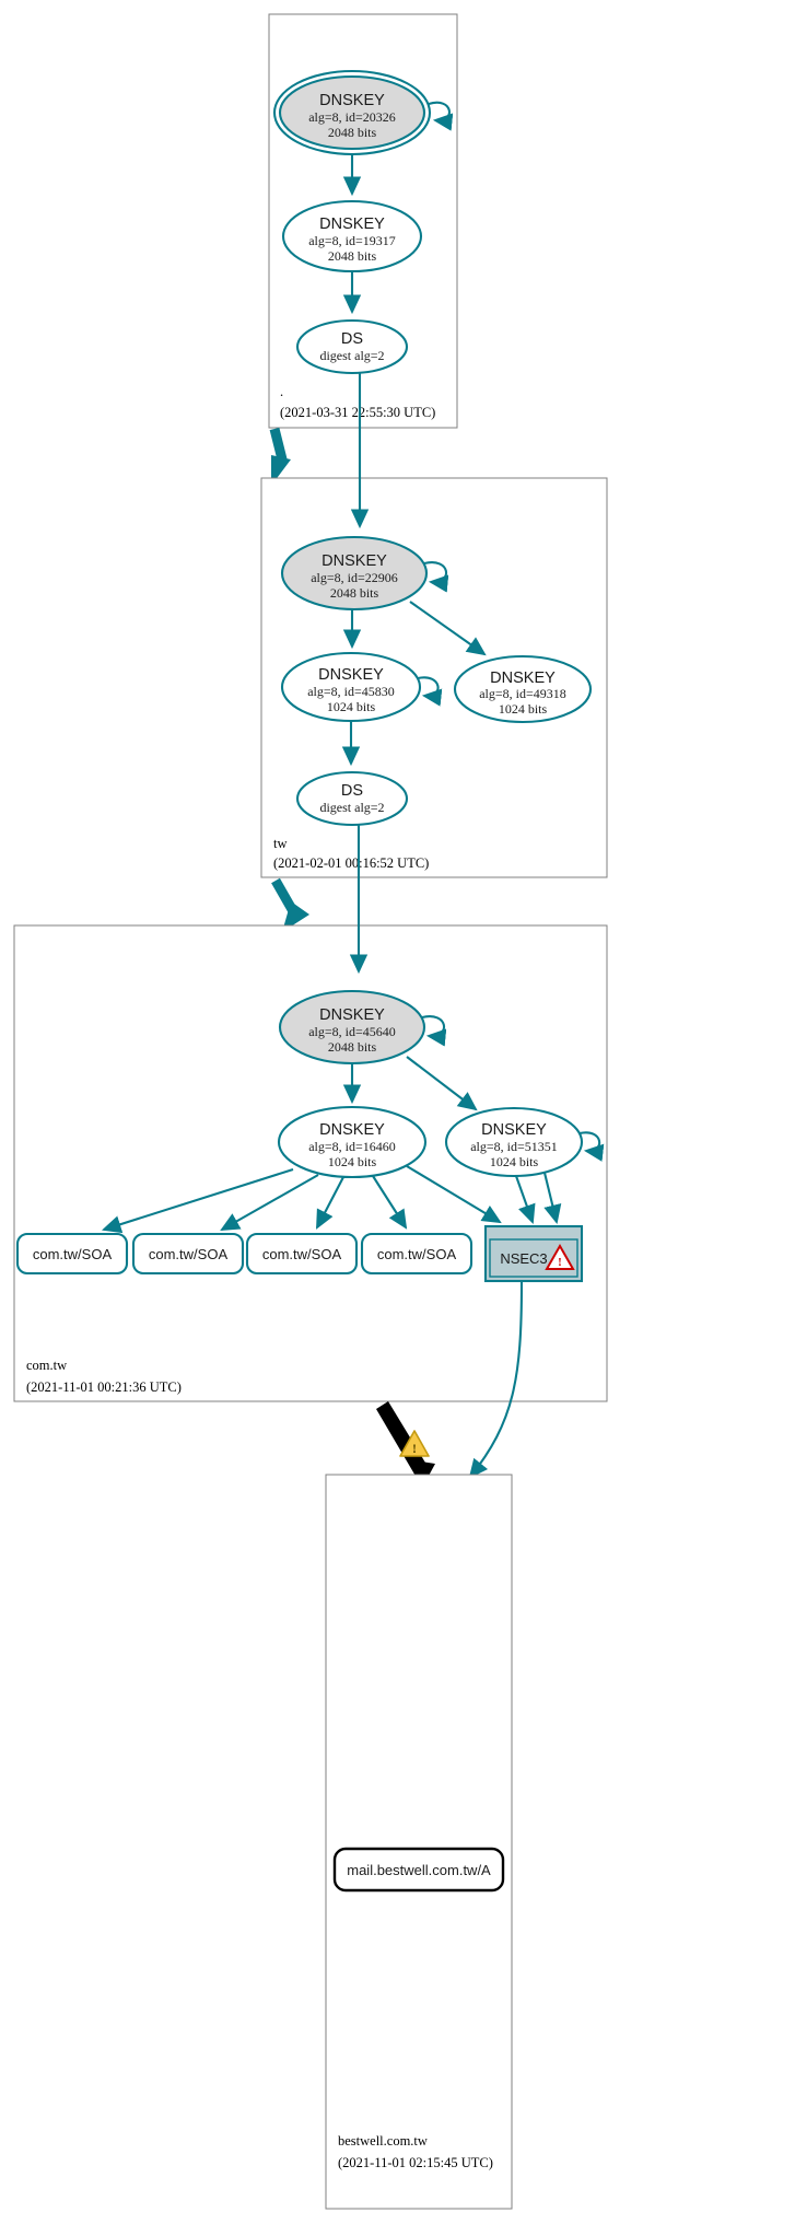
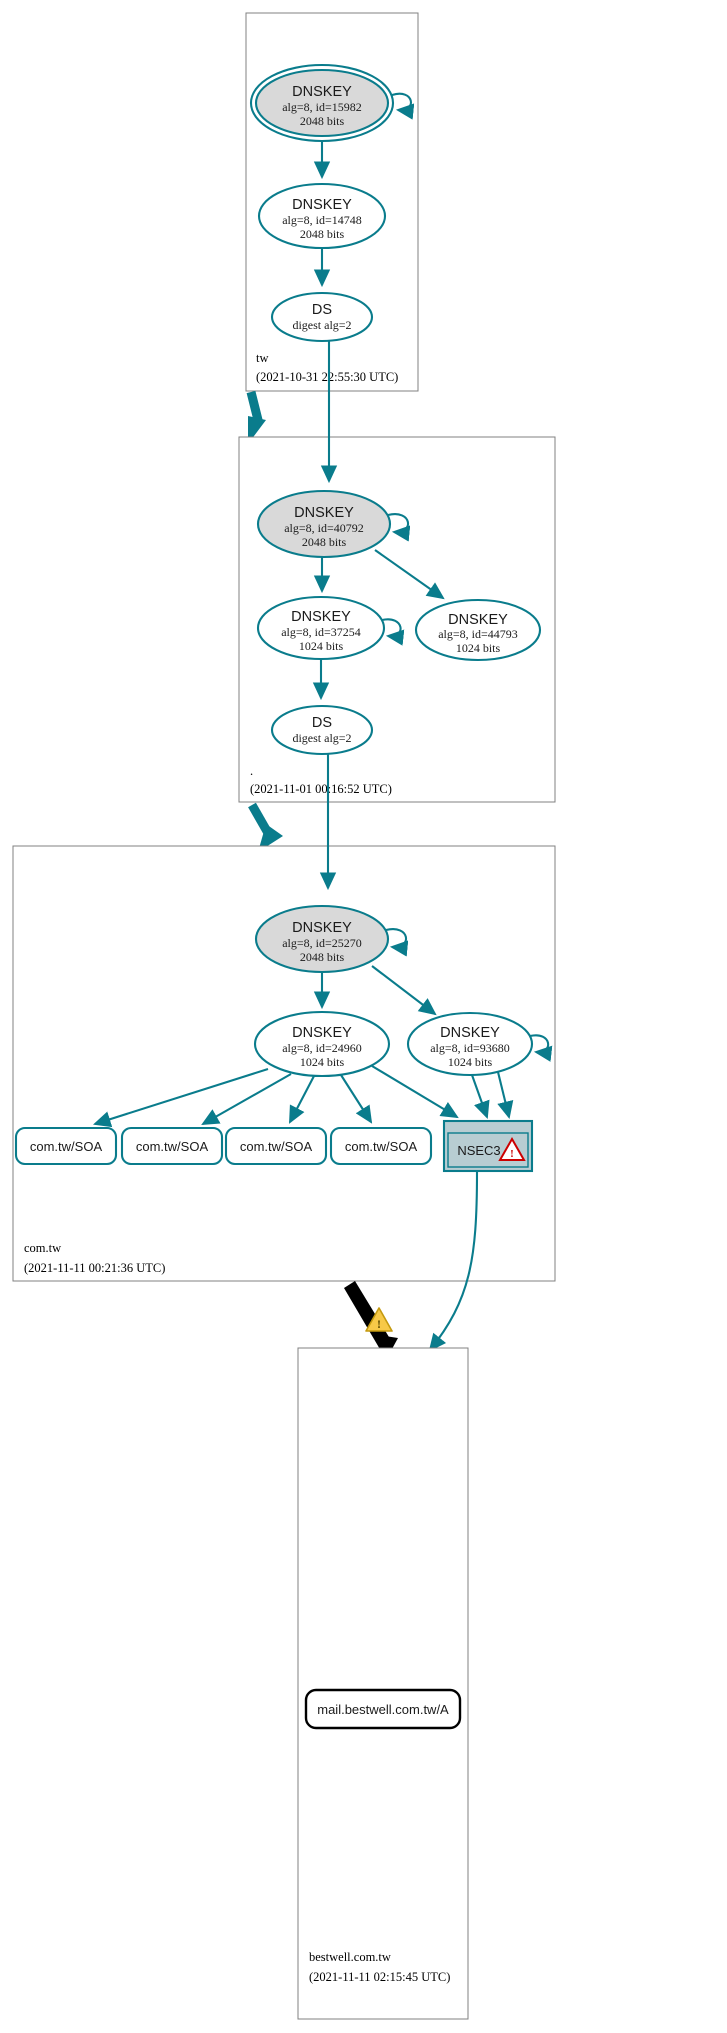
  DNSKEY
- alg=8, id=20326
+ alg=8, id=15982
  2048 bits
  DNSKEY
- alg=8, id=19317
+ alg=8, id=14748
  2048 bits
  DS
  digest alg=2
- .
+ tw
- (2021-03-31 22:55:30 UTC)
+ (2021-10-31 22:55:30 UTC)
  DNSKEY
- alg=8, id=22906
+ alg=8, id=40792
  2048 bits
  DNSKEY
- alg=8, id=45830
+ alg=8, id=37254
  1024 bits
  DNSKEY
- alg=8, id=49318
+ alg=8, id=44793
  1024 bits
  DS
  digest alg=2
- tw
+ .
- (2021-02-01 00:16:52 UTC)
+ (2021-11-01 00:16:52 UTC)
  DNSKEY
- alg=8, id=45640
+ alg=8, id=25270
  2048 bits
  DNSKEY
- alg=8, id=16460
+ alg=8, id=24960
  1024 bits
  DNSKEY
- alg=8, id=51351
+ alg=8, id=93680
  1024 bits
  com.tw/SOA
  com.tw/SOA
  com.tw/SOA
  com.tw/SOA
  NSEC3
  !
  com.tw
- (2021-11-01 00:21:36 UTC)
+ (2021-11-11 00:21:36 UTC)
  !
  mail.bestwell.com.tw/A
  bestwell.com.tw
- (2021-11-01 02:15:45 UTC)
+ (2021-11-11 02:15:45 UTC)
